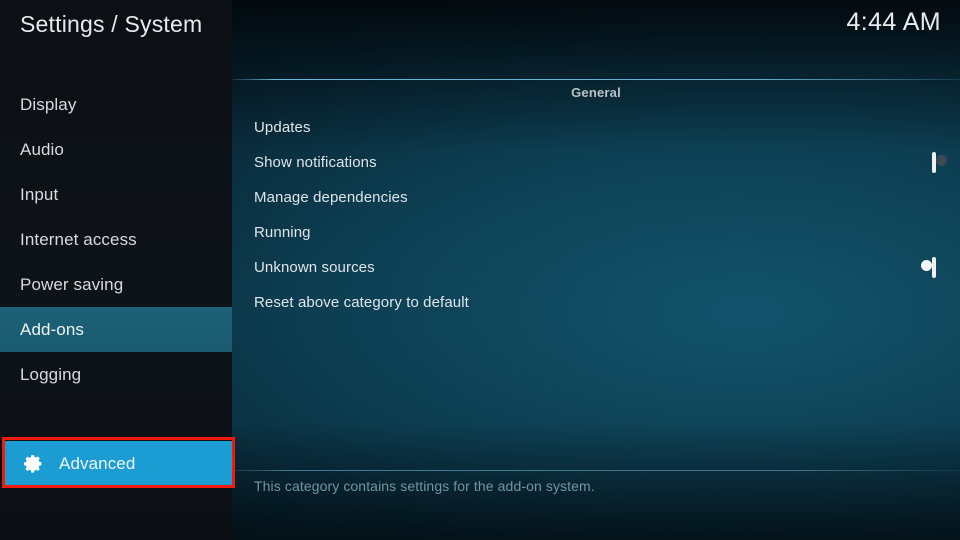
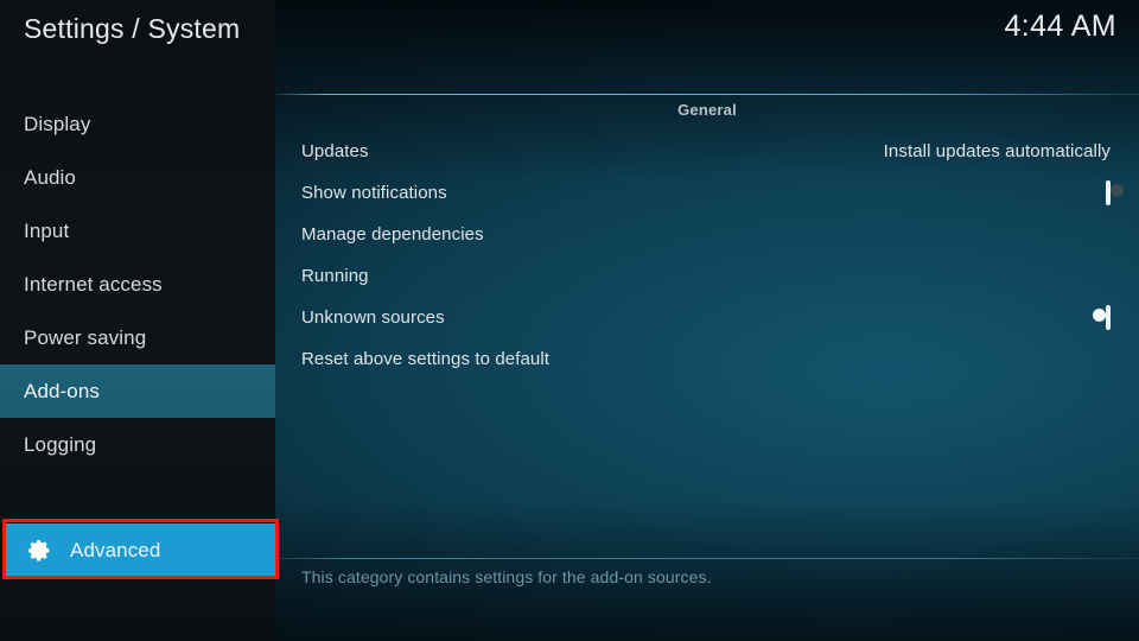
  General
  Updates
+ Install updates automatically
  Show notifications
  Manage dependencies
  Running
  Unknown sources
- Reset above category to default
+ Reset above settings to default
- This category contains settings for the add-on system.
+ This category contains settings for the add-on sources.
  Display
  Audio
  Input
  Internet access
  Power saving
  Add-ons
  Logging
  Advanced
  Settings / System
  4:44 AM
